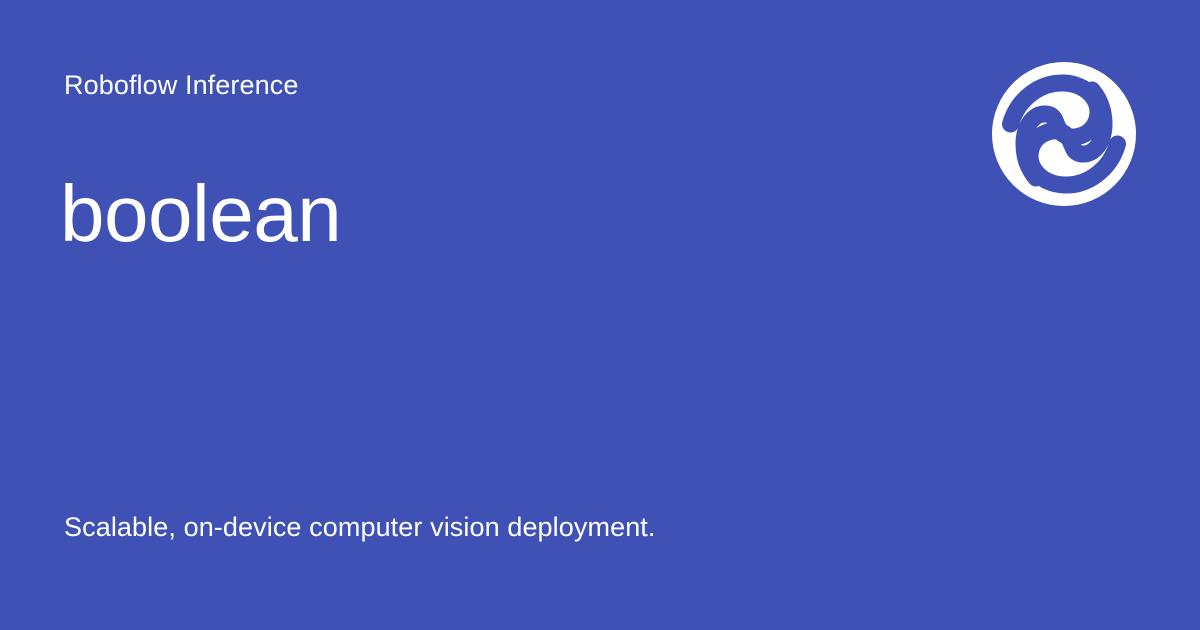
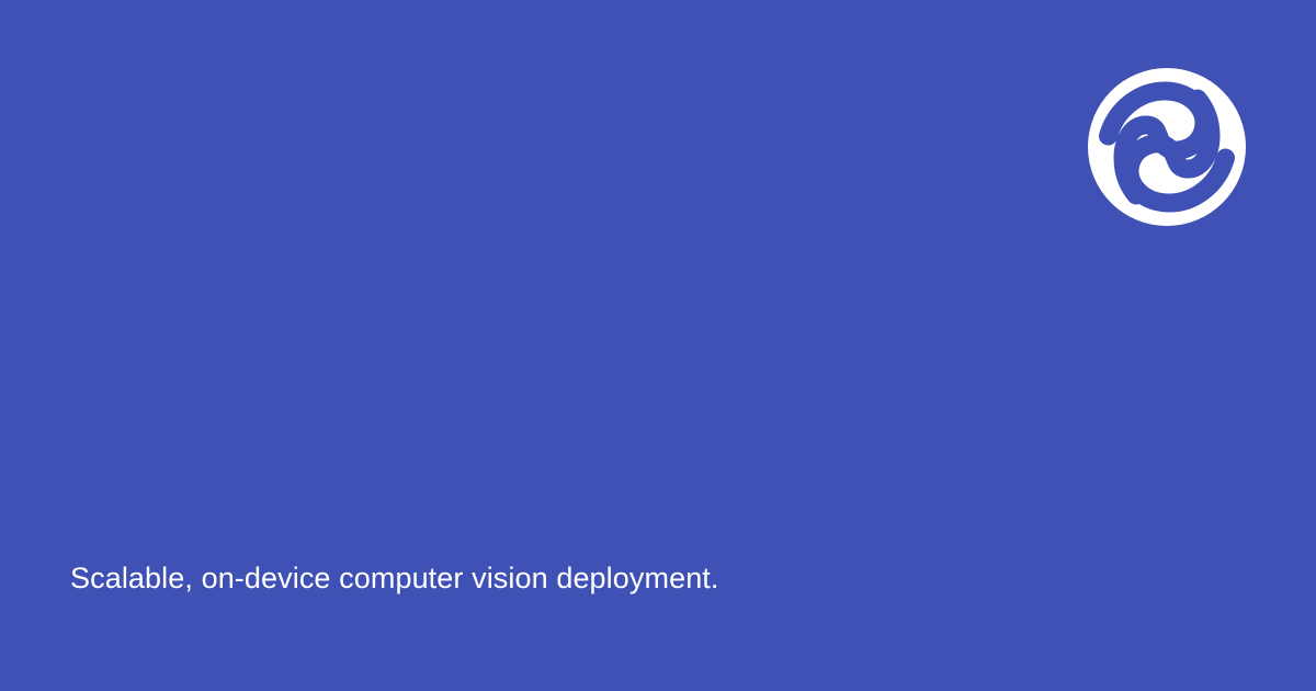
- Roboflow Inference
- boolean
  Scalable, on-device computer vision deployment.
